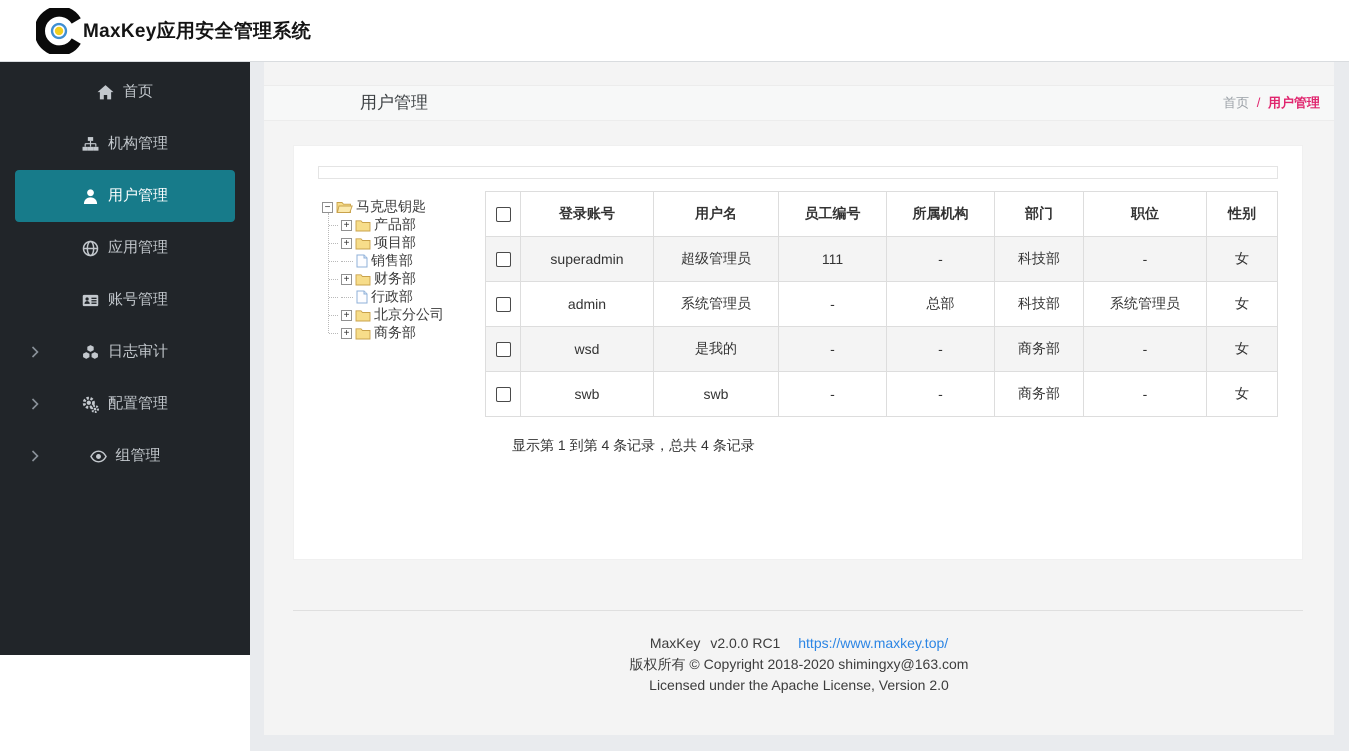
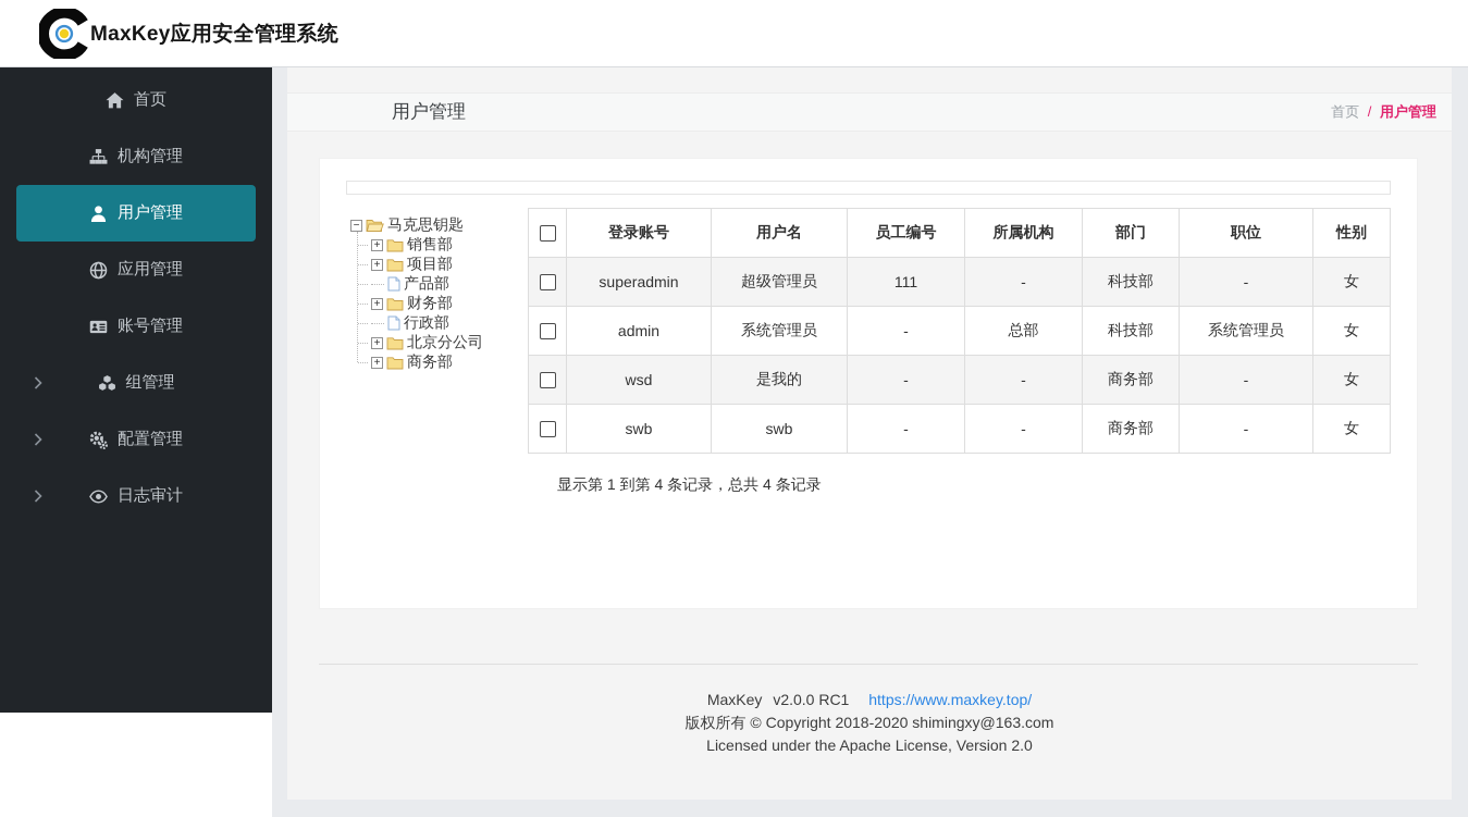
  MaxKey应用安全管理系统
  首页
  机构管理
  用户管理
  应用管理
  账号管理
- 日志审计
+ 组管理
  配置管理
- 组管理
+ 日志审计
  用户管理
  首页 / 用户管理
  马克思钥匙
- 产品部
+ 销售部
  项目部
- 销售部
+ 产品部
  财务部
  行政部
  北京分公司
  商务部
  	登录账号	用户名	员工编号	所属机构	部门	职位	性别
  	superadmin	超级管理员	111	-	科技部	-	女
  	admin	系统管理员	-	总部	科技部	系统管理员	女
  	wsd	是我的	-	-	商务部	-	女
  	swb	swb	-	-	商务部	-	女
  显示第 1 到第 4 条记录，总共 4 条记录
  MaxKey v2.0.0 RC1 https://www.maxkey.top/
  版权所有 © Copyright 2018-2020 shimingxy@163.com
  Licensed under the Apache License, Version 2.0
